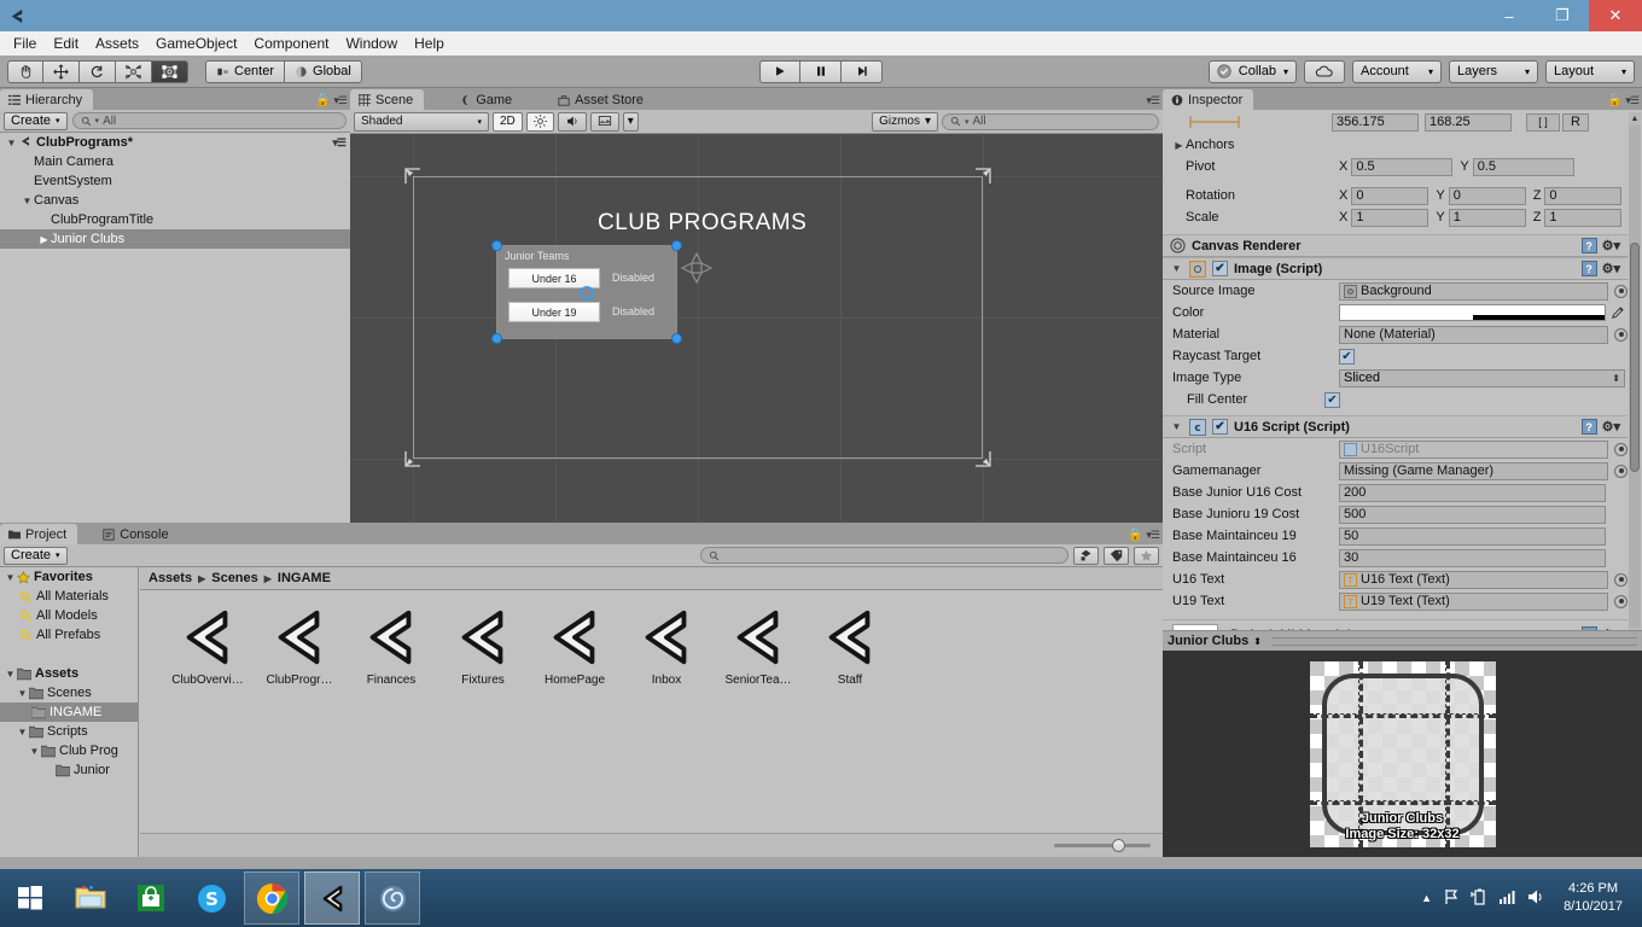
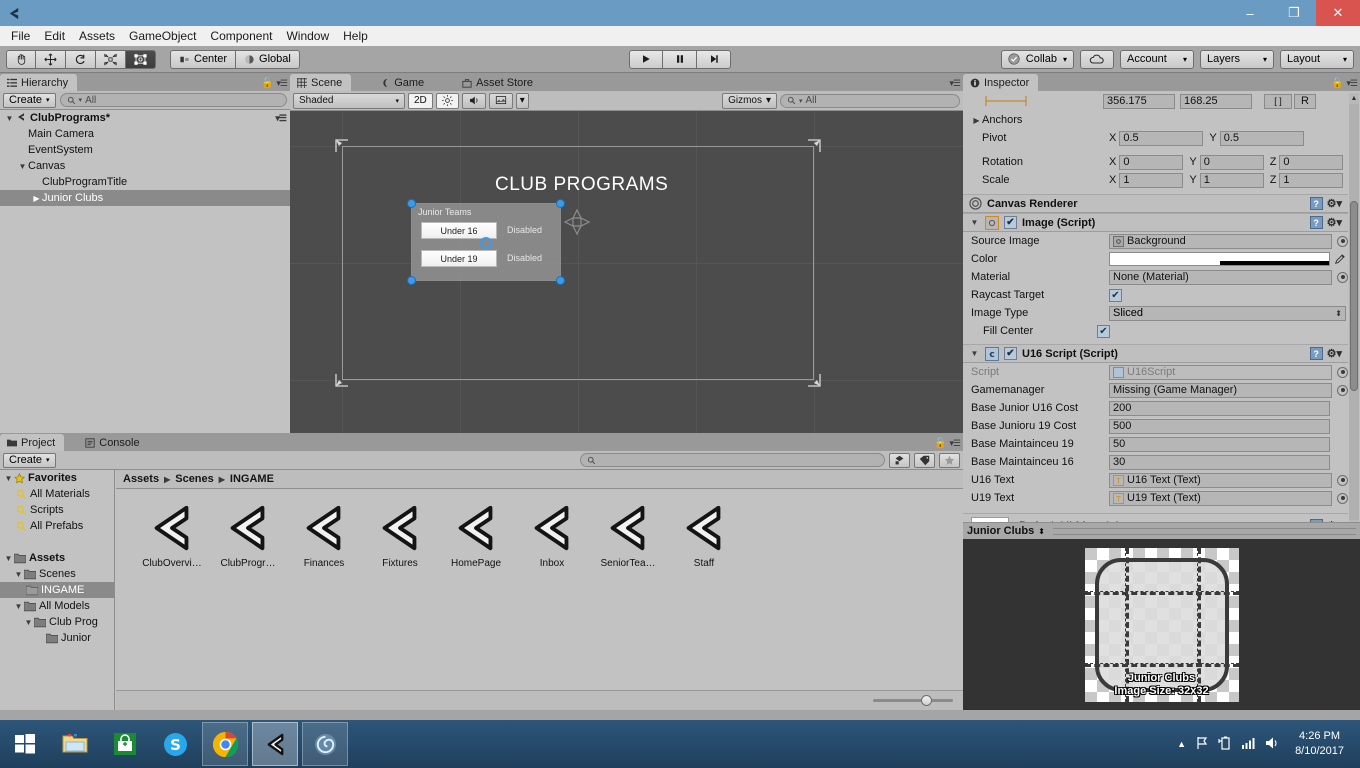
  –
  ❐
  ✕
  File
  Edit
  Assets
  GameObject
  Component
  Window
  Help
  Center
  Global
  Collab
  ▾
  Account
  ▾
  Layers
  ▾
  Layout
  ▾
  Hierarchy
  🔓
  ▾☰
  Create
  All
  ▼
  ClubPrograms*
  ▾☰
  Main Camera
  EventSystem
  ▼
  Canvas
  ClubProgramTitle
  ▶
  Junior Clubs
  Scene
  Game
  Asset Store
  ▾☰
  Shaded
  2D
  ▾
  Gizmos
  ▾
  All
  CLUB PROGRAMS
  Junior Teams
  Under 16
  Disabled
  Under 19
  Disabled
  Project
  Console
  🔓
  ▾☰
  Create
  ▼
  Favorites
  All Materials
- All Models
+ Scripts
  All Prefabs
  ▼
  Assets
  ▼
  Scenes
  INGAME
  ▼
- Scripts
+ All Models
  ▼
  Club Prog
  Junior
  Assets
  ▶
  Scenes
  ▶
  INGAME
  ClubOvervi…
  ClubProgr…
  Finances
  Fixtures
  HomePage
  Inbox
  SeniorTea…
  Staff
  Inspector
  🔓
  ▾☰
  356.175
  168.25
  [ ]
  R
  ▶
  Anchors
  Pivot
  X
  0.5
  Y
  0.5
  Rotation
  X
  0
  Y
  0
  Z
  0
  Scale
  X
  1
  Y
  1
  Z
  1
  Canvas Renderer
  ?
  ⚙▾
  ▼
  ✔
  Image (Script)
  ?
  ⚙▾
  Source Image
  Background
  Color
  Material
  None (Material)
  Raycast Target
  ✔
  Image Type
  Sliced
  ⬍
  Fill Center
  ✔
  ▼
  c
  ✔
  U16 Script (Script)
  ?
  ⚙▾
  Script
  U16Script
  Gamemanager
  Missing (Game Manager)
  Base Junior U16 Cost
  200
  Base Junioru 19 Cost
  500
  Base Maintainceu 19
  50
  Base Maintainceu 16
  30
  U16 Text
  T
  U16 Text (Text)
  U19 Text
  T
  U19 Text (Text)
  Junior Clubs
  ⬍
  Junior Clubs
  Image Size: 32x32
  S
  ▲
  4:26 PM
  8/10/2017
